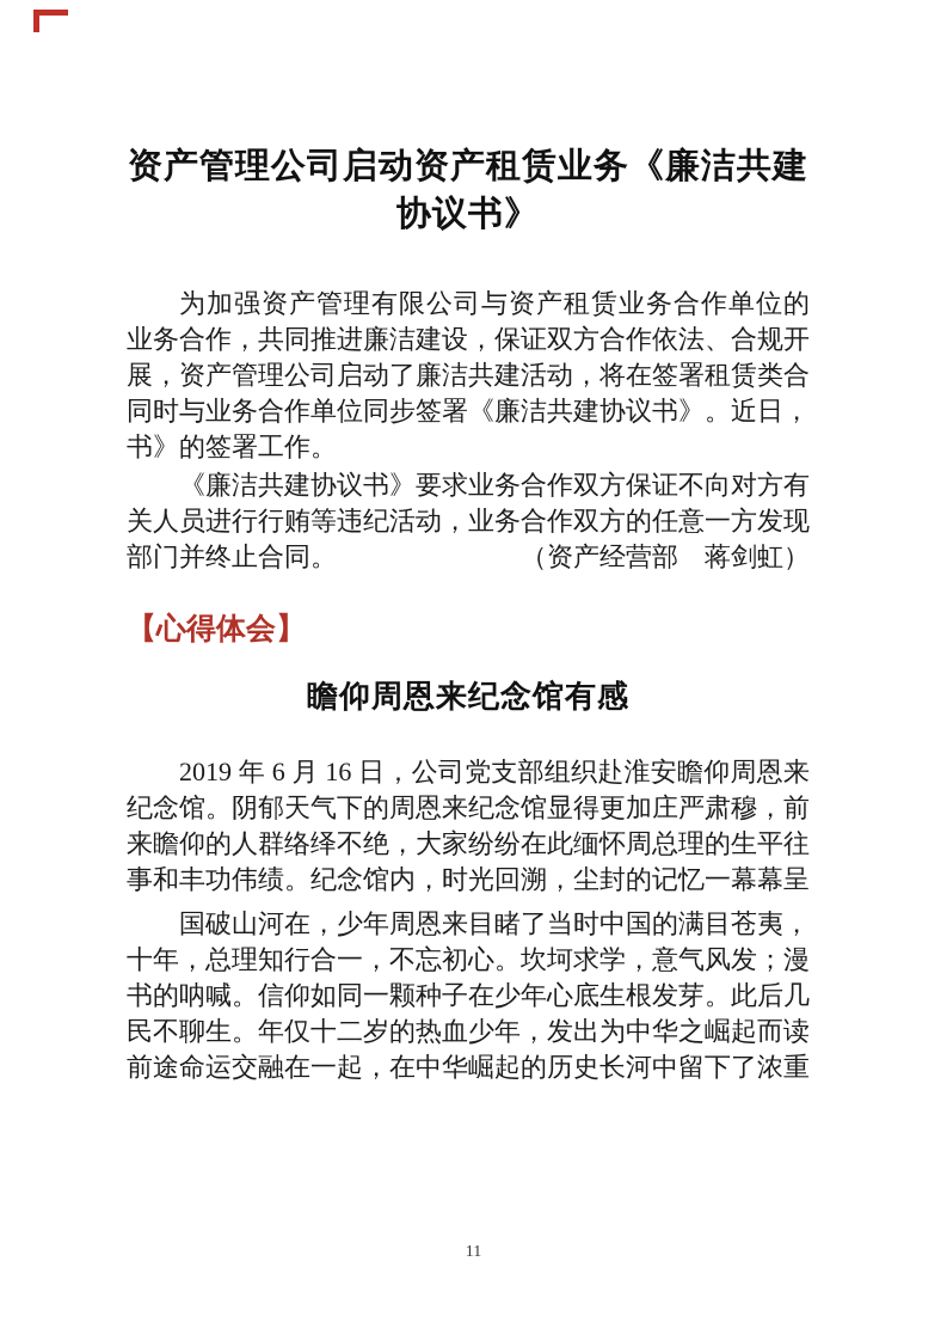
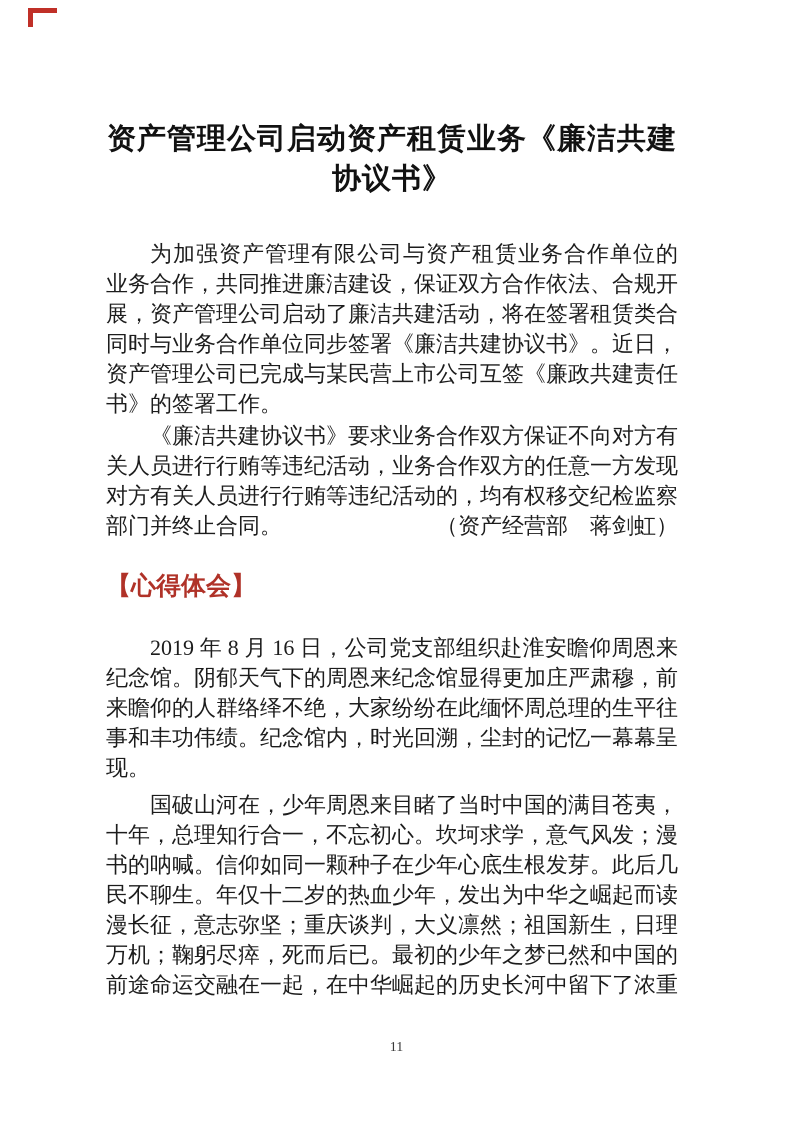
  资产管理公司启动资产租赁业务《廉洁共建协议书》
  为加强资产管理有限公司与资产租赁业务合作单位的
  业务合作，共同推进廉洁建设，保证双方合作依法、合规开
  展，资产管理公司启动了廉洁共建活动，将在签署租赁类合
  同时与业务合作单位同步签署《廉洁共建协议书》。近日，
+ 资产管理公司已完成与某民营上市公司互签《廉政共建责任
  书》的签署工作。
  《廉洁共建协议书》要求业务合作双方保证不向对方有
  关人员进行行贿等违纪活动，业务合作双方的任意一方发现
+ 对方有关人员进行行贿等违纪活动的，均有权移交纪检监察
  部门并终止合同。
  （资产经营部 蒋剑虹）
  【心得体会】
- 瞻仰周恩来纪念馆有感
- 2019 年 6 月 16 日，公司党支部组织赴淮安瞻仰周恩来
+ 2019 年 8 月 16 日，公司党支部组织赴淮安瞻仰周恩来
  纪念馆。阴郁天气下的周恩来纪念馆显得更加庄严肃穆，前
  来瞻仰的人群络绎不绝，大家纷纷在此缅怀周总理的生平往
  事和丰功伟绩。纪念馆内，时光回溯，尘封的记忆一幕幕呈
+ 现。
  国破山河在，少年周恩来目睹了当时中国的满目苍夷，
  十年，总理知行合一，不忘初心。坎坷求学，意气风发；漫
  书的呐喊。信仰如同一颗种子在少年心底生根发芽。此后几
  民不聊生。年仅十二岁的热血少年，发出为中华之崛起而读
+ 漫长征，意志弥坚；重庆谈判，大义凛然；祖国新生，日理
+ 万机；鞠躬尽瘁，死而后已。最初的少年之梦已然和中国的
  前途命运交融在一起，在中华崛起的历史长河中留下了浓重
  11
